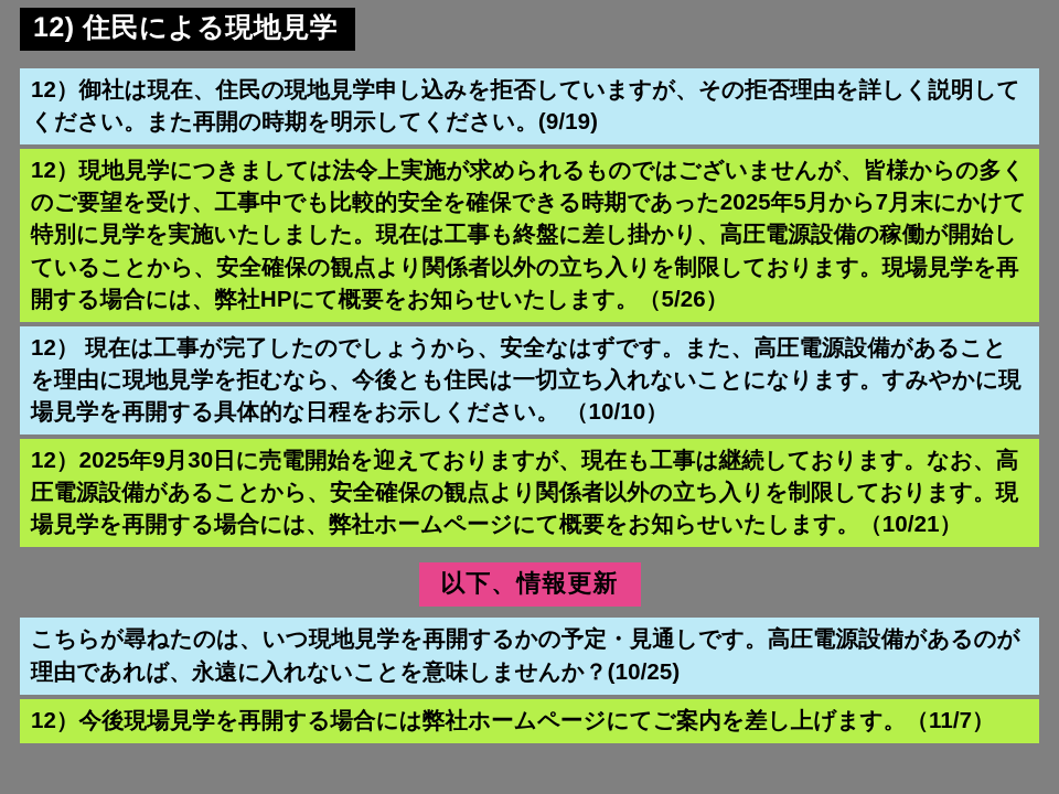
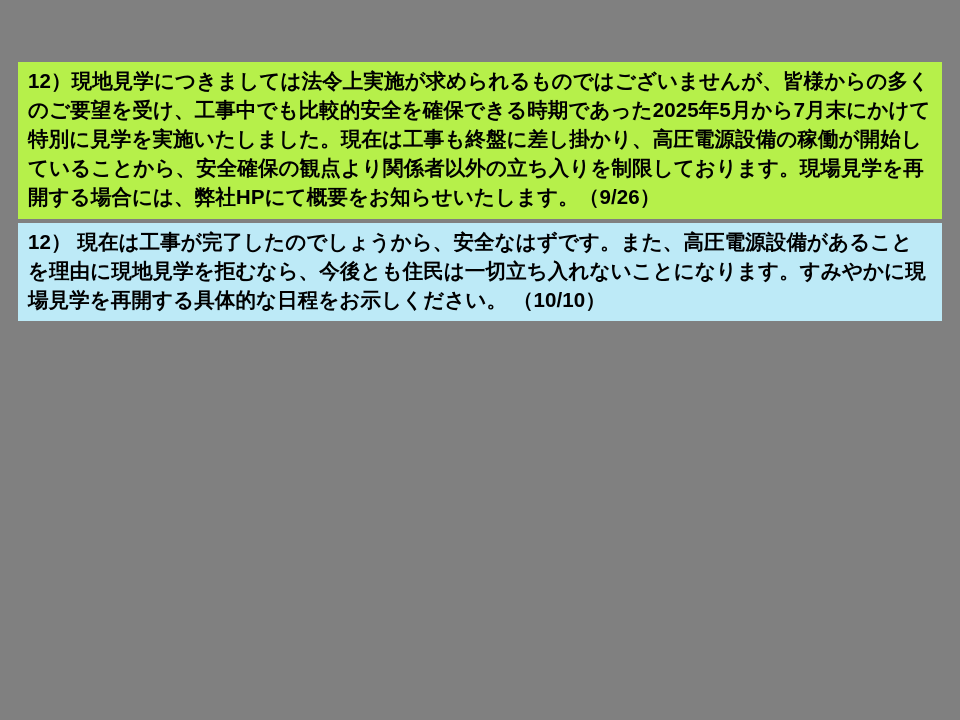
- 12) 住民による現地見学
- 12）御社は現在、住民の現地見学申し込みを拒否していますが、その拒否理由を詳しく説明してください。また再開の時期を明示してください。(9/19)
- 12）現地見学につきましては法令上実施が求められるものではございませんが、皆様からの多くのご要望を受け、工事中でも比較的安全を確保できる時期であった2025年5月から7月末にかけて特別に見学を実施いたしました。現在は工事も終盤に差し掛かり、高圧電源設備の稼働が開始していることから、安全確保の観点より関係者以外の立ち入りを制限しております。現場見学を再開する場合には、弊社HPにて概要をお知らせいたします。（5/26）
+ 12）現地見学につきましては法令上実施が求められるものではございませんが、皆様からの多くのご要望を受け、工事中でも比較的安全を確保できる時期であった2025年5月から7月末にかけて特別に見学を実施いたしました。現在は工事も終盤に差し掛かり、高圧電源設備の稼働が開始していることから、安全確保の観点より関係者以外の立ち入りを制限しております。現場見学を再開する場合には、弊社HPにて概要をお知らせいたします。（9/26）
  12） 現在は工事が完了したのでしょうから、安全なはずです。また、高圧電源設備があることを理由に現地見学を拒むなら、今後とも住民は一切立ち入れないことになります。すみやかに現場見学を再開する具体的な日程をお示しください。 （10/10）
- 12）2025年9月30日に売電開始を迎えておりますが、現在も工事は継続しております。なお、高圧電源設備があることから、安全確保の観点より関係者以外の立ち入りを制限しております。現場見学を再開する場合には、弊社ホームページにて概要をお知らせいたします。（10/21）
- 以下、情報更新
- こちらが尋ねたのは、いつ現地見学を再開するかの予定・見通しです。高圧電源設備があるのが理由であれば、永遠に入れないことを意味しませんか？(10/25)
- 12）今後現場見学を再開する場合には弊社ホームページにてご案内を差し上げます。（11/7）
